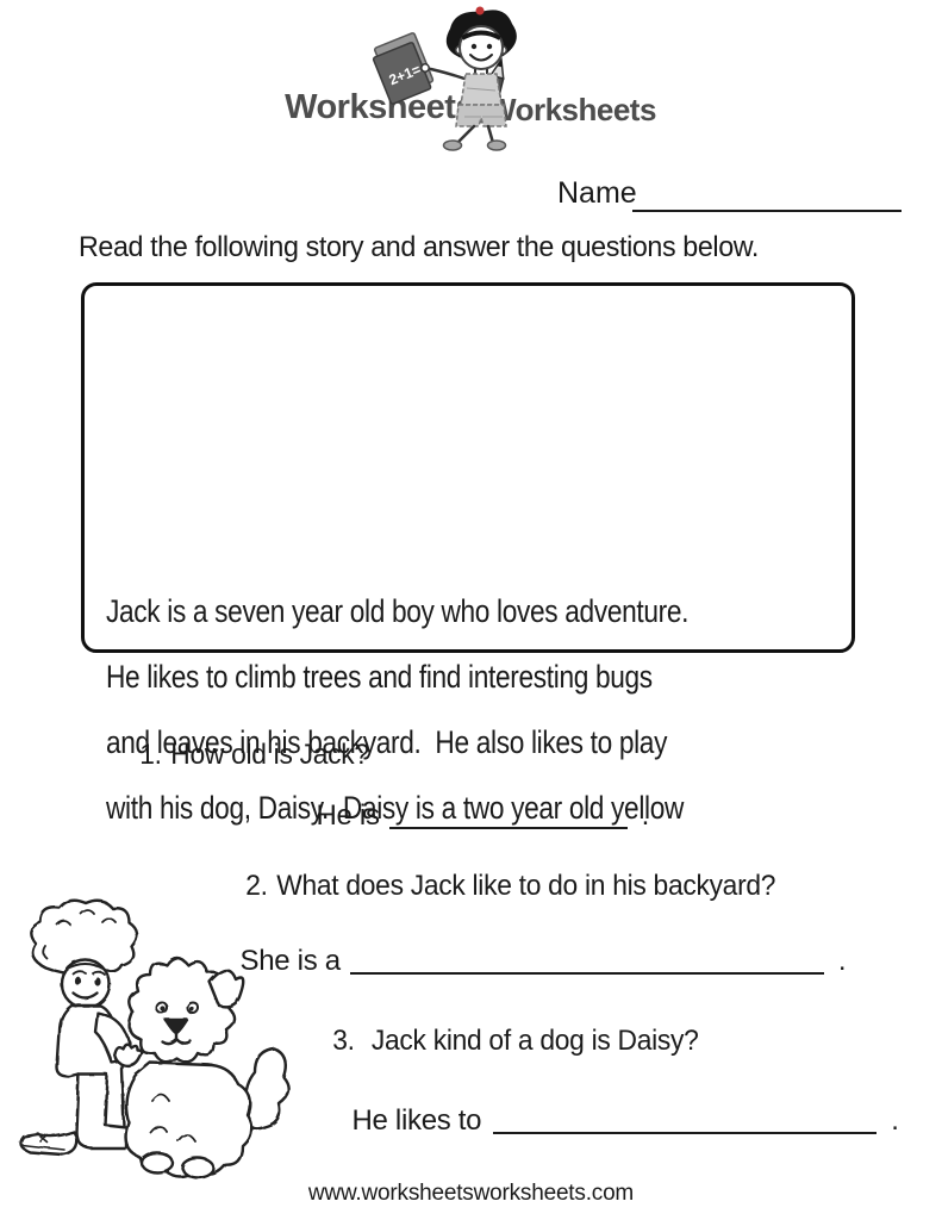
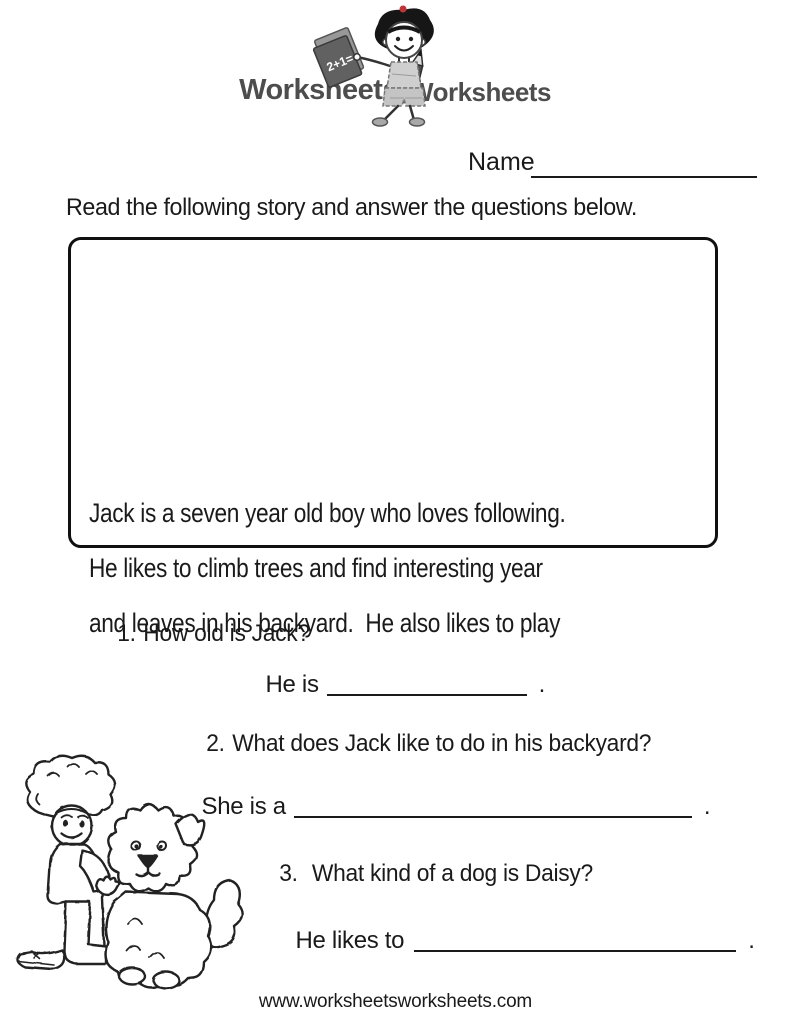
  Worksheet
  orksheets
  Name
  Read the following story and answer the questions below.
- Jack is a seven year old boy who loves adventure.
+ Jack is a seven year old boy who loves following.
- He likes to climb trees and find interesting bugs
+ He likes to climb trees and find interesting year
  and leaves in his backyard. He also likes to play
- with his dog, Daisy. Daisy is a two year old yellow
  1. How old is Jack?
  He is .
  2. What does Jack like to do in his backyard?
  She is a .
- 3. Jack kind of a dog is Daisy?
+ 3. What kind of a dog is Daisy?
  He likes to .
  www.worksheetsworksheets.com
